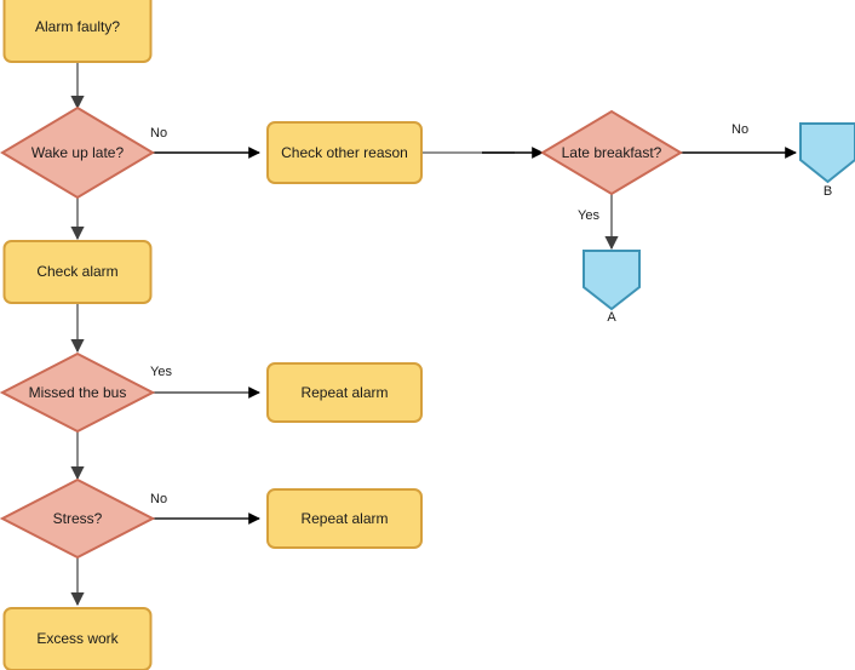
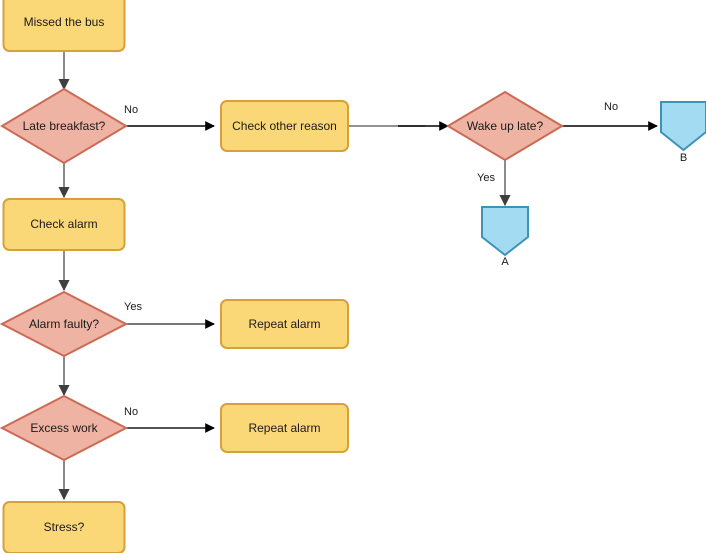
- Alarm faulty?
+ Missed the bus
- Wake up late?
+ Late breakfast?
  Check other reason
- Late breakfast?
+ Wake up late?
  B
  A
  Check alarm
- Missed the bus
+ Alarm faulty?
  Repeat alarm
- Stress?
+ Excess work
  Repeat alarm
- Excess work
+ Stress?
  No
  No
  Yes
  Yes
  No
